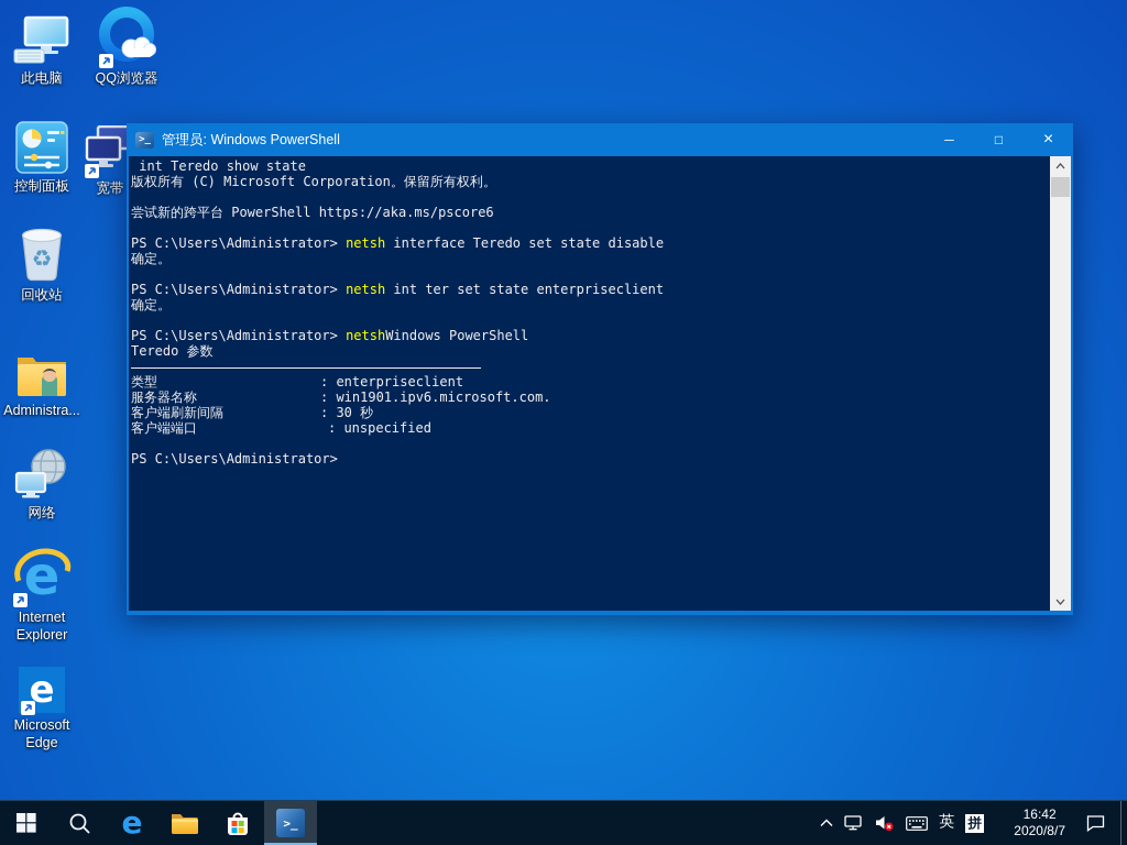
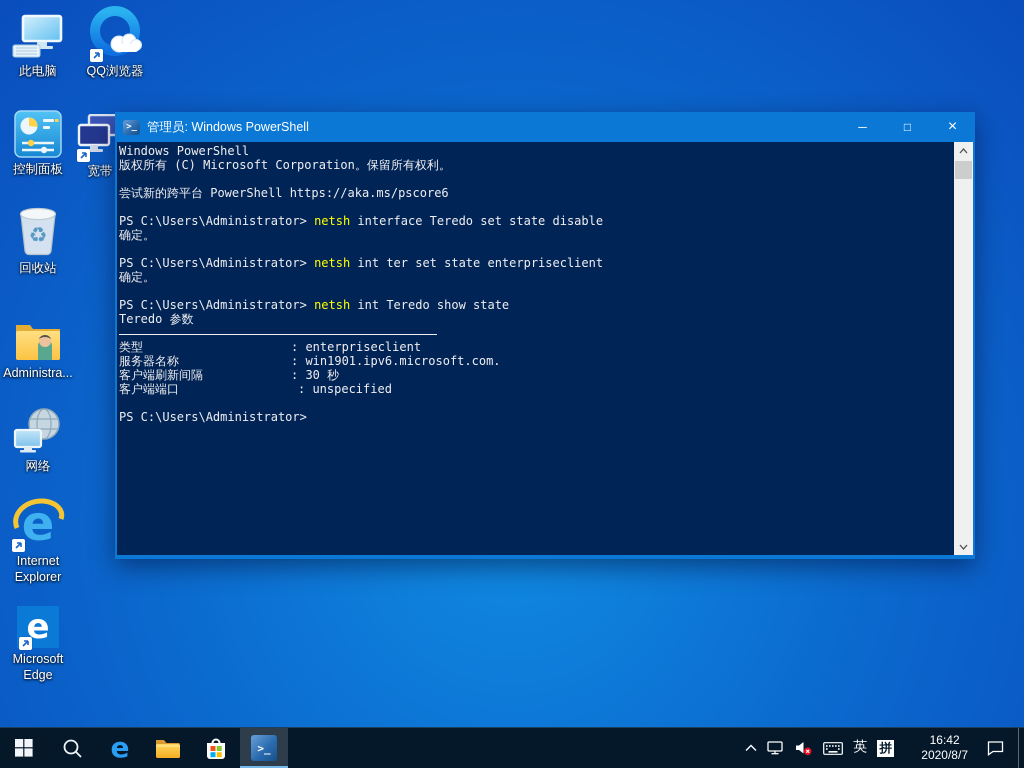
  此电脑
  QQ浏览器
  控制面板
  宽带
  ♻
  回收站
  Administra...
  网络
  e
  Internet Explorer
  e
  Microsoft Edge
  >_
  管理员: Windows PowerShell
  ─
  □
  ×
- int Teredo show state
+ Windows PowerShell
  版权所有 (C) Microsoft Corporation。保留所有权利。
  尝试新的跨平台 PowerShell https://aka.ms/pscore6
  PS C:\Users\Administrator> netsh interface Teredo set state disable
  确定。
  PS C:\Users\Administrator> netsh int ter set state enterpriseclient
  确定。
- PS C:\Users\Administrator> netshWindows PowerShell
+ PS C:\Users\Administrator> netsh int Teredo show state
  Teredo 参数
  类型
  : enterpriseclient
  服务器名称
  : win1901.ipv6.microsoft.com.
  客户端刷新间隔
  : 30 秒
  客户端端口
  : unspecified
  PS C:\Users\Administrator>
  e
  >_
  英
  拼
  16:42
  2020/8/7
